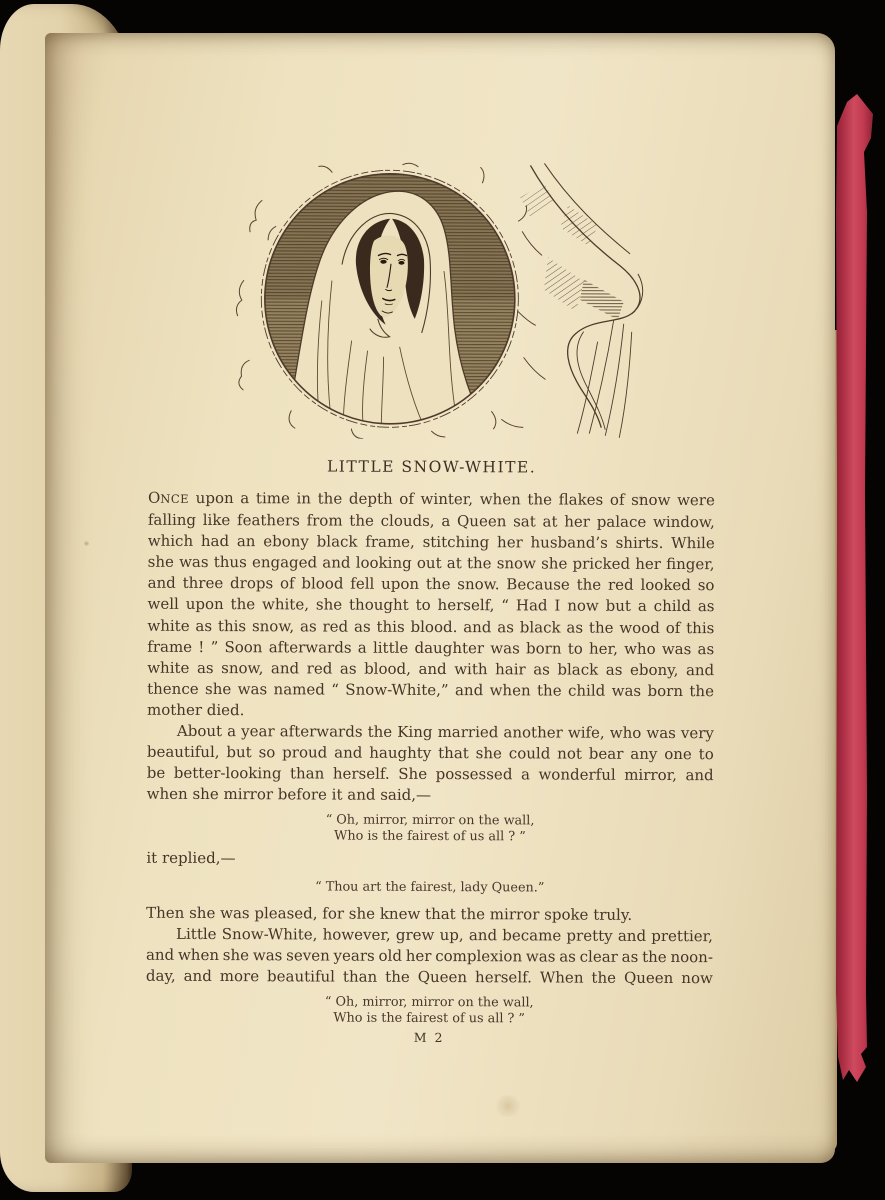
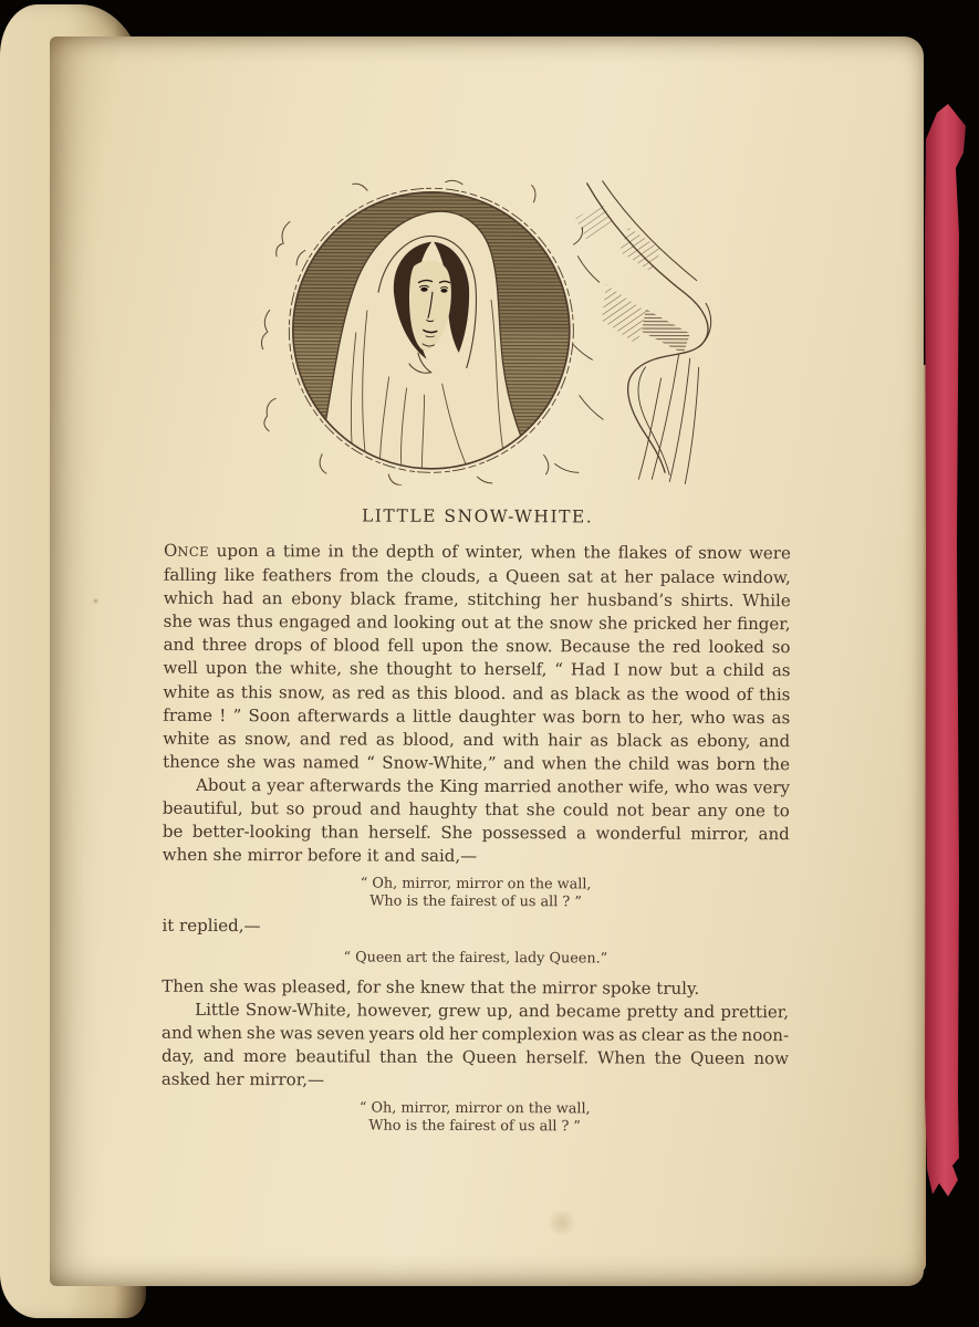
  LITTLE SNOW-WHITE.
  ONCE
  upon
  a
  time
  in
  the
  depth
  of
  winter,
  when
  the
  flakes
  of
  snow
  were
  falling
  like
  feathers
  from
  the
  clouds,
  a
  Queen
  sat
  at
  her
  palace
  window,
  which
  had
  an
  ebony
  black
  frame,
  stitching
  her
  husband’s
  shirts.
  While
  she
  was
  thus
  engaged
  and
  looking
  out
  at
  the
  snow
  she
  pricked
  her
  finger,
  and
  three
  drops
  of
  blood
  fell
  upon
  the
  snow.
  Because
  the
  red
  looked
  so
  well
  upon
  the
  white,
  she
  thought
  to
  herself,
  “
  Had
  I
  now
  but
  a
  child
  as
  white
  as
  this
  snow,
  as
  red
  as
  this
  blood.
  and
  as
  black
  as
  the
  wood
  of
  this
  frame
  !
  ”
  Soon
  afterwards
  a
  little
  daughter
  was
  born
  to
  her,
  who
  was
  as
  white
  as
  snow,
  and
  red
  as
  blood,
  and
  with
  hair
  as
  black
  as
  ebony,
  and
  thence
  she
  was
  named
  “
  Snow-White,”
  and
  when
  the
  child
  was
  born
  the
- mother died.
  About
  a
  year
  afterwards
  the
  King
  married
  another
  wife,
  who
  was
  very
  beautiful,
  but
  so
  proud
  and
  haughty
  that
  she
  could
  not
  bear
  any
  one
  to
  be
  better-looking
  than
  herself.
  She
  possessed
  a
  wonderful
  mirror,
  and
  when she mirror before it and said,—
  “ Oh, mirror, mirror on the wall,
  Who is the fairest of us all ? ”
  it replied,—
- “ Thou art the fairest, lady Queen.”
+ “ Queen art the fairest, lady Queen.”
  Then she was pleased, for she knew that the mirror spoke truly.
  Little
  Snow-White,
  however,
  grew
  up,
  and
  became
  pretty
  and
  prettier,
  and
  when
  she
  was
  seven
  years
  old
  her
  complexion
  was
  as
  clear
  as
  the
  noon-
  day,
  and
  more
  beautiful
  than
  the
  Queen
  herself.
  When
  the
  Queen
  now
+ asked her mirror,—
  “ Oh, mirror, mirror on the wall,
  Who is the fairest of us all ? ”
- M 2
